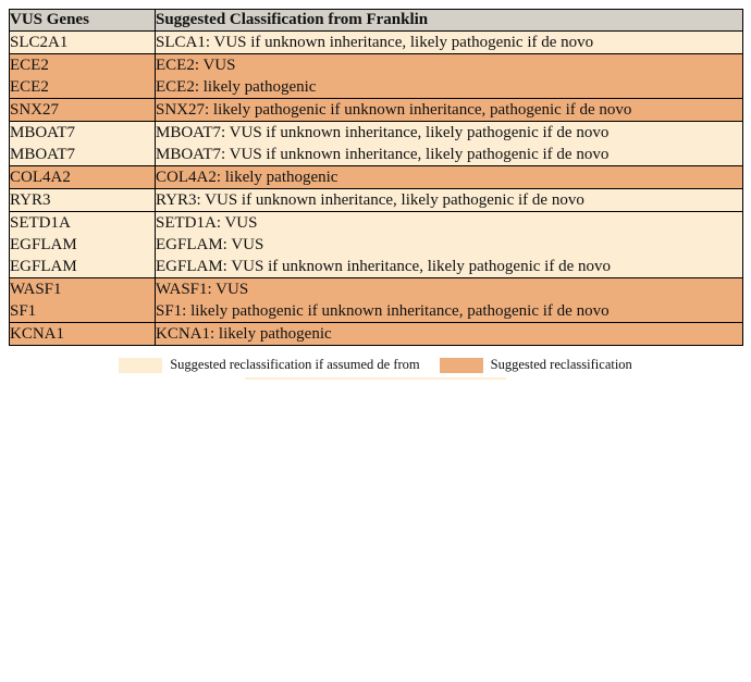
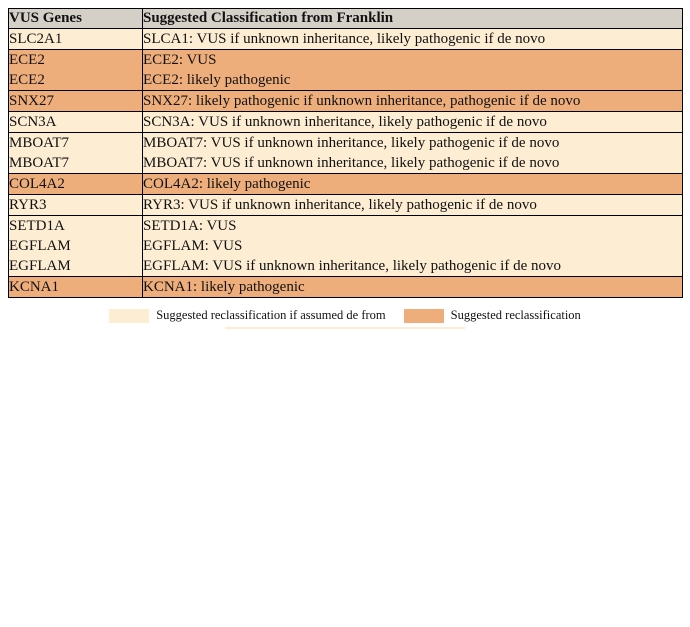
  VUS Genes	Suggested Classification from Franklin
  SLC2A1	SLCA1: VUS if unknown inheritance, likely pathogenic if de novo
  ECE2ECE2	ECE2: VUSECE2: likely pathogenic
  SNX27	SNX27: likely pathogenic if unknown inheritance, pathogenic if de novo
+ SCN3A	SCN3A: VUS if unknown inheritance, likely pathogenic if de novo
  MBOAT7MBOAT7	MBOAT7: VUS if unknown inheritance, likely pathogenic if de novoMBOAT7: VUS if unknown inheritance, likely pathogenic if de novo
  COL4A2	COL4A2: likely pathogenic
  RYR3	RYR3: VUS if unknown inheritance, likely pathogenic if de novo
  SETD1AEGFLAMEGFLAM	SETD1A: VUSEGFLAM: VUSEGFLAM: VUS if unknown inheritance, likely pathogenic if de novo
- WASF1SF1	WASF1: VUSSF1: likely pathogenic if unknown inheritance, pathogenic if de novo
  KCNA1	KCNA1: likely pathogenic
  Suggested reclassification if assumed de from
  Suggested reclassification
